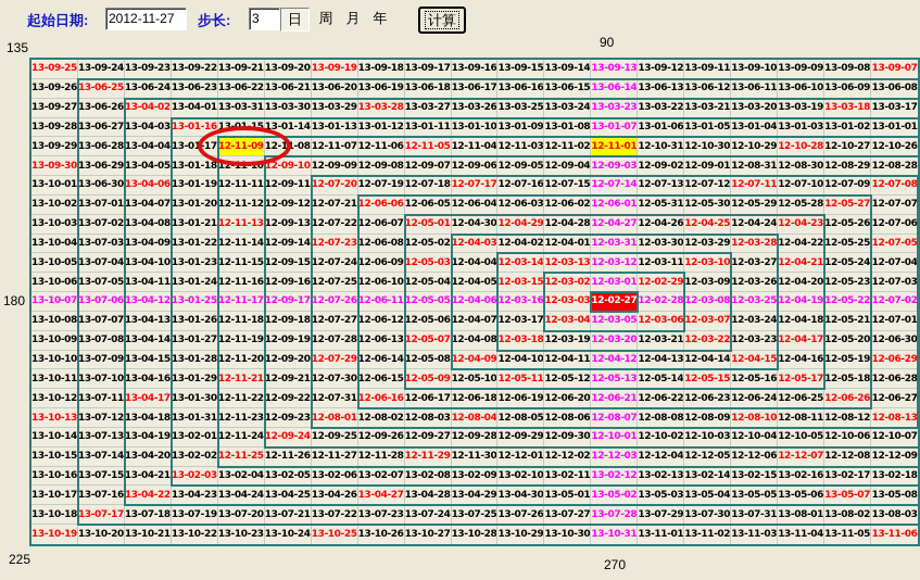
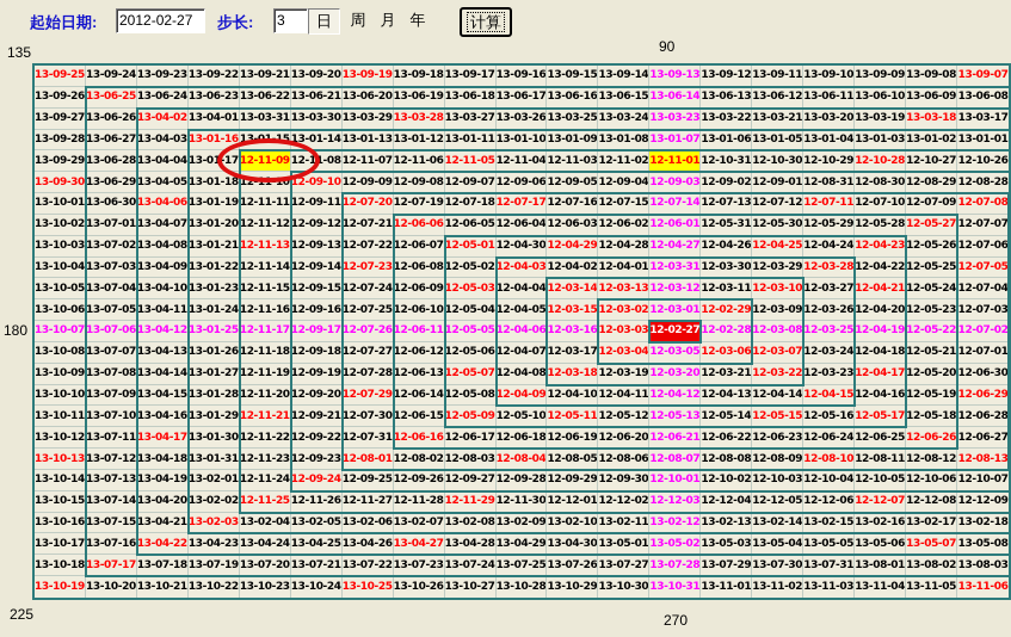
  起始日期:
- 2012-11-27
+ 2012-02-27
  步长:
  3
  日
  周
  月
  年
  计算
  135
  90
  180
  225
  270
  13-09-25
  13-09-24
  13-09-23
  13-09-22
  13-09-21
  13-09-20
  13-09-19
  13-09-18
  13-09-17
  13-09-16
  13-09-15
  13-09-14
  13-09-13
  13-09-12
  13-09-11
  13-09-10
  13-09-09
  13-09-08
  13-09-07
  13-09-26
  13-06-25
  13-06-24
  13-06-23
  13-06-22
  13-06-21
  13-06-20
  13-06-19
  13-06-18
  13-06-17
  13-06-16
  13-06-15
  13-06-14
  13-06-13
  13-06-12
  13-06-11
  13-06-10
  13-06-09
  13-06-08
  13-09-27
  13-06-26
  13-04-02
  13-04-01
  13-03-31
  13-03-30
  13-03-29
  13-03-28
  13-03-27
  13-03-26
  13-03-25
  13-03-24
  13-03-23
  13-03-22
  13-03-21
  13-03-20
  13-03-19
  13-03-18
  13-03-17
  13-09-28
  13-06-27
  13-04-03
  13-01-16
  13-01-15
  13-01-14
  13-01-13
  13-01-12
  13-01-11
  13-01-10
  13-01-09
  13-01-08
  13-01-07
  13-01-06
  13-01-05
  13-01-04
  13-01-03
  13-01-02
  13-01-01
  13-09-29
  13-06-28
  13-04-04
  13-01-17
  12-11-09
  12-11-08
  12-11-07
  12-11-06
  12-11-05
  12-11-04
  12-11-03
  12-11-02
  12-11-01
  12-10-31
  12-10-30
  12-10-29
  12-10-28
  12-10-27
  12-10-26
  13-09-30
  13-06-29
  13-04-05
  13-01-18
  12-11-10
  12-09-10
  12-09-09
  12-09-08
  12-09-07
  12-09-06
  12-09-05
  12-09-04
  12-09-03
  12-09-02
  12-09-01
  12-08-31
  12-08-30
  12-08-29
  12-08-28
  13-10-01
  13-06-30
  13-04-06
  13-01-19
  12-11-11
  12-09-11
  12-07-20
  12-07-19
  12-07-18
  12-07-17
  12-07-16
  12-07-15
  12-07-14
  12-07-13
  12-07-12
  12-07-11
  12-07-10
  12-07-09
  12-07-08
  13-10-02
  13-07-01
  13-04-07
  13-01-20
  12-11-12
  12-09-12
  12-07-21
  12-06-06
  12-06-05
  12-06-04
  12-06-03
  12-06-02
  12-06-01
  12-05-31
  12-05-30
  12-05-29
  12-05-28
  12-05-27
  12-07-07
  13-10-03
  13-07-02
  13-04-08
  13-01-21
  12-11-13
  12-09-13
  12-07-22
  12-06-07
  12-05-01
  12-04-30
  12-04-29
  12-04-28
  12-04-27
  12-04-26
  12-04-25
  12-04-24
  12-04-23
  12-05-26
  12-07-06
  13-10-04
  13-07-03
  13-04-09
  13-01-22
  12-11-14
  12-09-14
  12-07-23
  12-06-08
  12-05-02
  12-04-03
  12-04-02
  12-04-01
  12-03-31
  12-03-30
  12-03-29
  12-03-28
  12-04-22
  12-05-25
  12-07-05
  13-10-05
  13-07-04
  13-04-10
  13-01-23
  12-11-15
  12-09-15
  12-07-24
  12-06-09
  12-05-03
  12-04-04
  12-03-14
  12-03-13
  12-03-12
  12-03-11
  12-03-10
  12-03-27
  12-04-21
  12-05-24
  12-07-04
  13-10-06
  13-07-05
  13-04-11
  13-01-24
  12-11-16
  12-09-16
  12-07-25
  12-06-10
  12-05-04
  12-04-05
  12-03-15
  12-03-02
  12-03-01
  12-02-29
  12-03-09
  12-03-26
  12-04-20
  12-05-23
  12-07-03
  13-10-07
  13-07-06
  13-04-12
  13-01-25
  12-11-17
  12-09-17
  12-07-26
  12-06-11
  12-05-05
  12-04-06
  12-03-16
  12-03-03
  12-02-27
  12-02-28
  12-03-08
  12-03-25
  12-04-19
  12-05-22
  12-07-02
  13-10-08
  13-07-07
  13-04-13
  13-01-26
  12-11-18
  12-09-18
  12-07-27
  12-06-12
  12-05-06
  12-04-07
  12-03-17
  12-03-04
  12-03-05
  12-03-06
  12-03-07
  12-03-24
  12-04-18
  12-05-21
  12-07-01
  13-10-09
  13-07-08
  13-04-14
  13-01-27
  12-11-19
  12-09-19
  12-07-28
  12-06-13
  12-05-07
  12-04-08
  12-03-18
  12-03-19
  12-03-20
  12-03-21
  12-03-22
  12-03-23
  12-04-17
  12-05-20
  12-06-30
  13-10-10
  13-07-09
  13-04-15
  13-01-28
  12-11-20
  12-09-20
  12-07-29
  12-06-14
  12-05-08
  12-04-09
  12-04-10
  12-04-11
  12-04-12
  12-04-13
  12-04-14
  12-04-15
  12-04-16
  12-05-19
  12-06-29
  13-10-11
  13-07-10
  13-04-16
  13-01-29
  12-11-21
  12-09-21
  12-07-30
  12-06-15
  12-05-09
  12-05-10
  12-05-11
  12-05-12
  12-05-13
  12-05-14
  12-05-15
  12-05-16
  12-05-17
  12-05-18
  12-06-28
  13-10-12
  13-07-11
  13-04-17
  13-01-30
  12-11-22
  12-09-22
  12-07-31
  12-06-16
  12-06-17
  12-06-18
  12-06-19
  12-06-20
  12-06-21
  12-06-22
  12-06-23
  12-06-24
  12-06-25
  12-06-26
  12-06-27
  13-10-13
  13-07-12
  13-04-18
  13-01-31
  12-11-23
  12-09-23
  12-08-01
  12-08-02
  12-08-03
  12-08-04
  12-08-05
  12-08-06
  12-08-07
  12-08-08
  12-08-09
  12-08-10
  12-08-11
  12-08-12
  12-08-13
  13-10-14
  13-07-13
  13-04-19
  13-02-01
  12-11-24
  12-09-24
  12-09-25
  12-09-26
  12-09-27
  12-09-28
  12-09-29
  12-09-30
  12-10-01
  12-10-02
  12-10-03
  12-10-04
  12-10-05
  12-10-06
  12-10-07
  13-10-15
  13-07-14
  13-04-20
  13-02-02
  12-11-25
  12-11-26
  12-11-27
  12-11-28
  12-11-29
  12-11-30
  12-12-01
  12-12-02
  12-12-03
  12-12-04
  12-12-05
  12-12-06
  12-12-07
  12-12-08
  12-12-09
  13-10-16
  13-07-15
  13-04-21
  13-02-03
  13-02-04
  13-02-05
  13-02-06
  13-02-07
  13-02-08
  13-02-09
  13-02-10
  13-02-11
  13-02-12
  13-02-13
  13-02-14
  13-02-15
  13-02-16
  13-02-17
  13-02-18
  13-10-17
  13-07-16
  13-04-22
  13-04-23
  13-04-24
  13-04-25
  13-04-26
  13-04-27
  13-04-28
  13-04-29
  13-04-30
  13-05-01
  13-05-02
  13-05-03
  13-05-04
  13-05-05
  13-05-06
  13-05-07
  13-05-08
  13-10-18
  13-07-17
  13-07-18
  13-07-19
  13-07-20
  13-07-21
  13-07-22
  13-07-23
  13-07-24
  13-07-25
  13-07-26
  13-07-27
  13-07-28
  13-07-29
  13-07-30
  13-07-31
  13-08-01
  13-08-02
  13-08-03
  13-10-19
  13-10-20
  13-10-21
  13-10-22
  13-10-23
  13-10-24
  13-10-25
  13-10-26
  13-10-27
  13-10-28
  13-10-29
  13-10-30
  13-10-31
  13-11-01
  13-11-02
  13-11-03
  13-11-04
  13-11-05
  13-11-06
